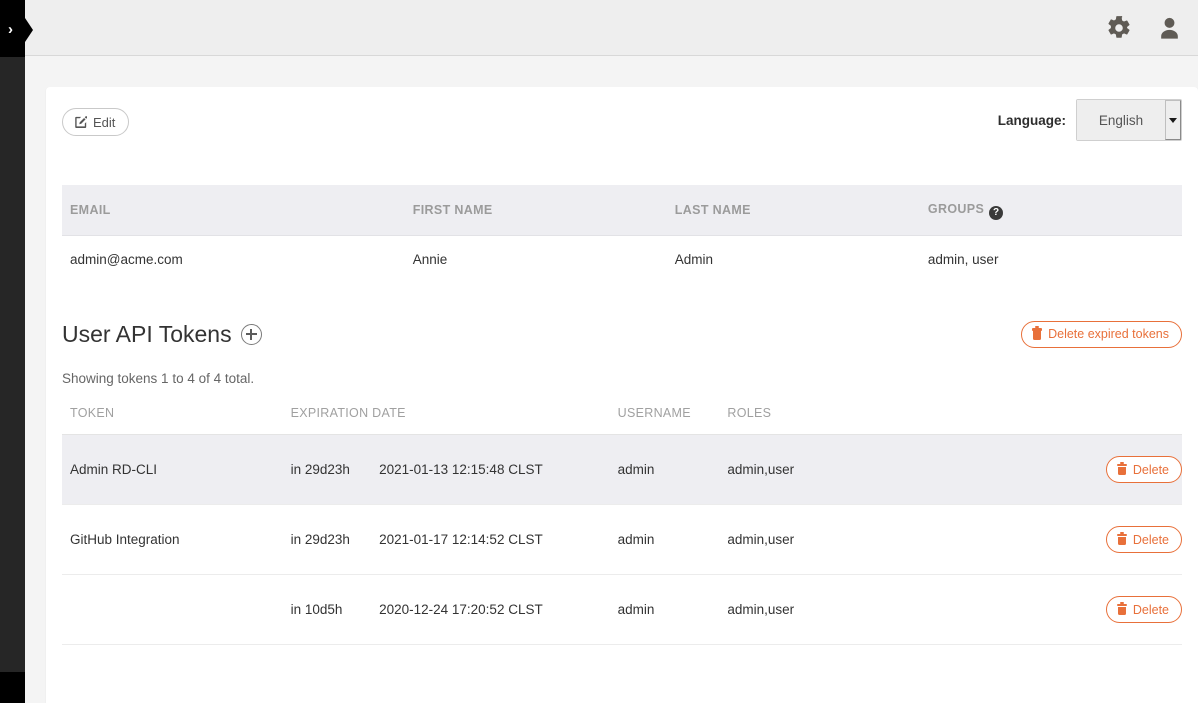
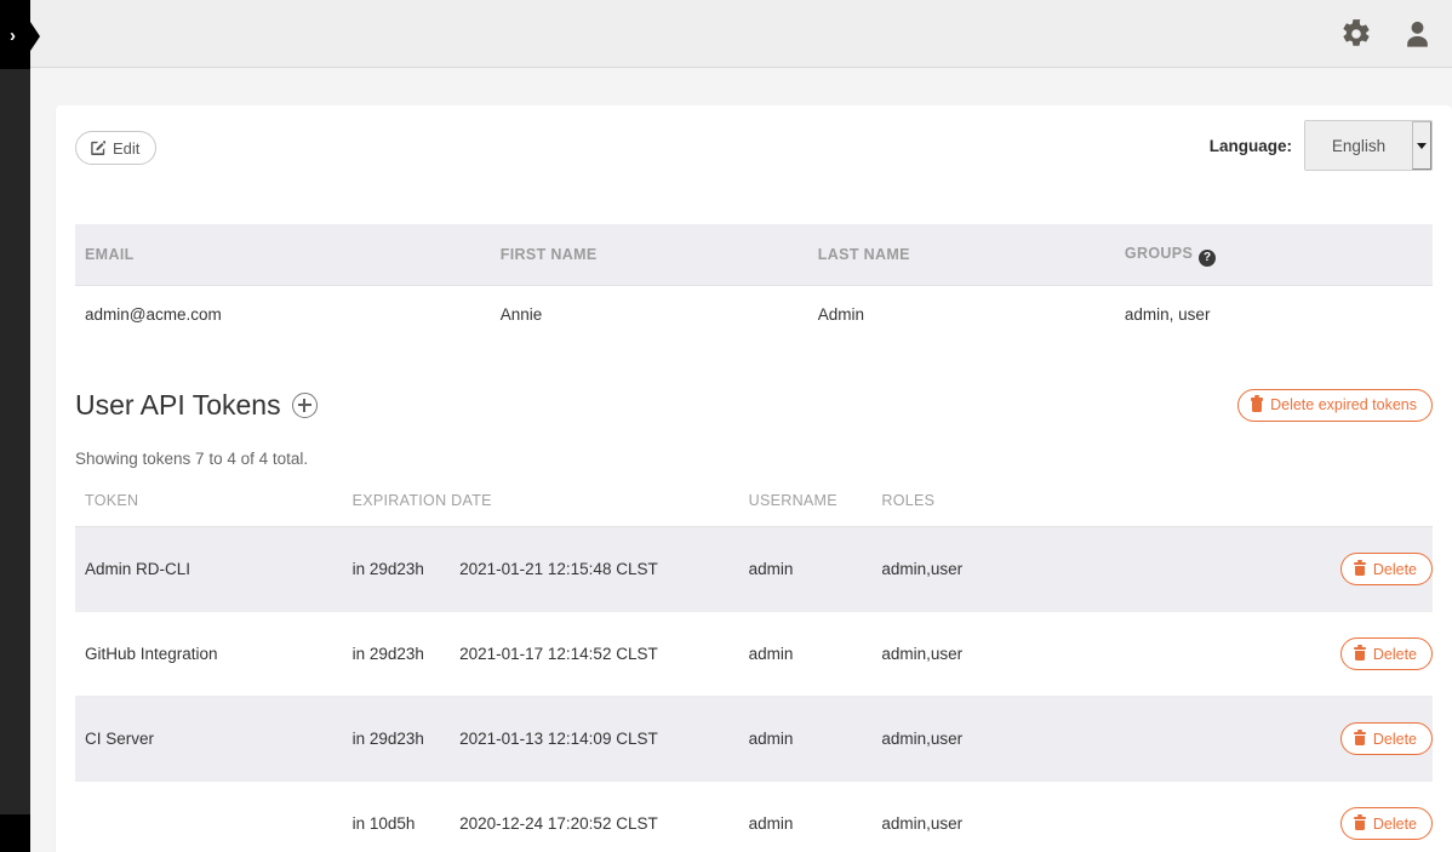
  ›
  Edit
  Language:
  English
  EMAIL	FIRST NAME	LAST NAME	GROUPS ?
  admin@acme.com	Annie	Admin	admin, user
  User API Tokens
  Delete expired tokens
- Showing tokens 1 to 4 of 4 total.
+ Showing tokens 7 to 4 of 4 total.
  TOKEN	EXPIRATION DATE	USERNAME	ROLES
- Admin RD-CLI	in 29d23h	2021-01-13 12:15:48 CLST	admin	admin,user	Delete
+ Admin RD-CLI	in 29d23h	2021-01-21 12:15:48 CLST	admin	admin,user	Delete
  GitHub Integration	in 29d23h	2021-01-17 12:14:52 CLST	admin	admin,user	Delete
+ CI Server	in 29d23h	2021-01-13 12:14:09 CLST	admin	admin,user	Delete
  	in 10d5h	2020-12-24 17:20:52 CLST	admin	admin,user	Delete
